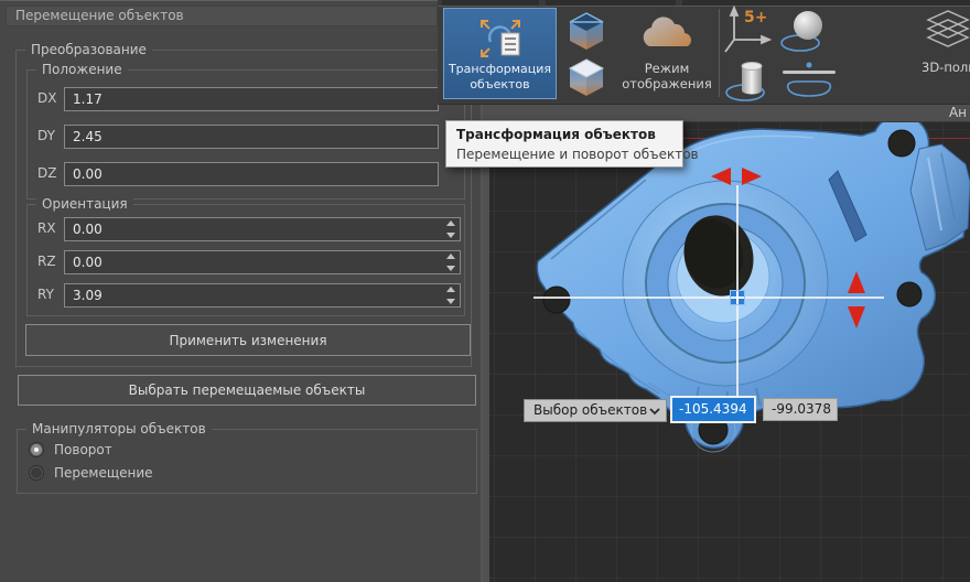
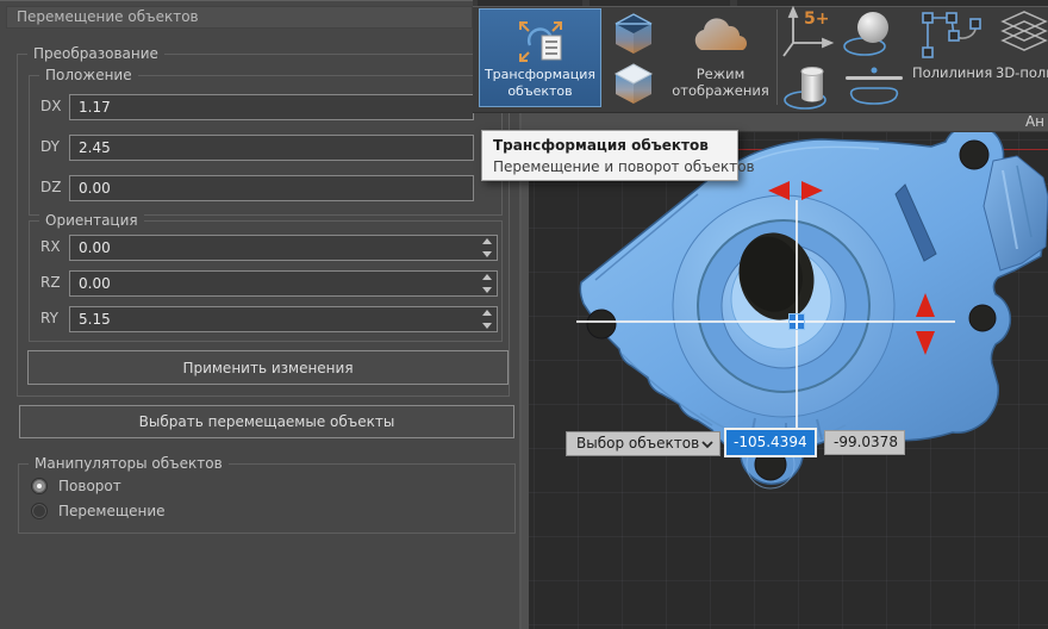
  Перемещение объектов
  Преобразование
  Положение
  DX
  1.17
  DY
  2.45
  DZ
  0.00
  Ориентация
  RX
  0.00
  RZ
  0.00
  RY
- 3.09
+ 5.15
  Применить изменения
  Выбрать перемещаемые объекты
  Манипуляторы объектов
  Поворот
  Перемещение
  Трансформация объектов
  Режим отображения
  5+
+ Полилиния
  3D-пол
  Ан
  Выбор объектов
  -105.4394
  -99.0378
  Трансформация объектов
  Перемещение и поворот объектов
